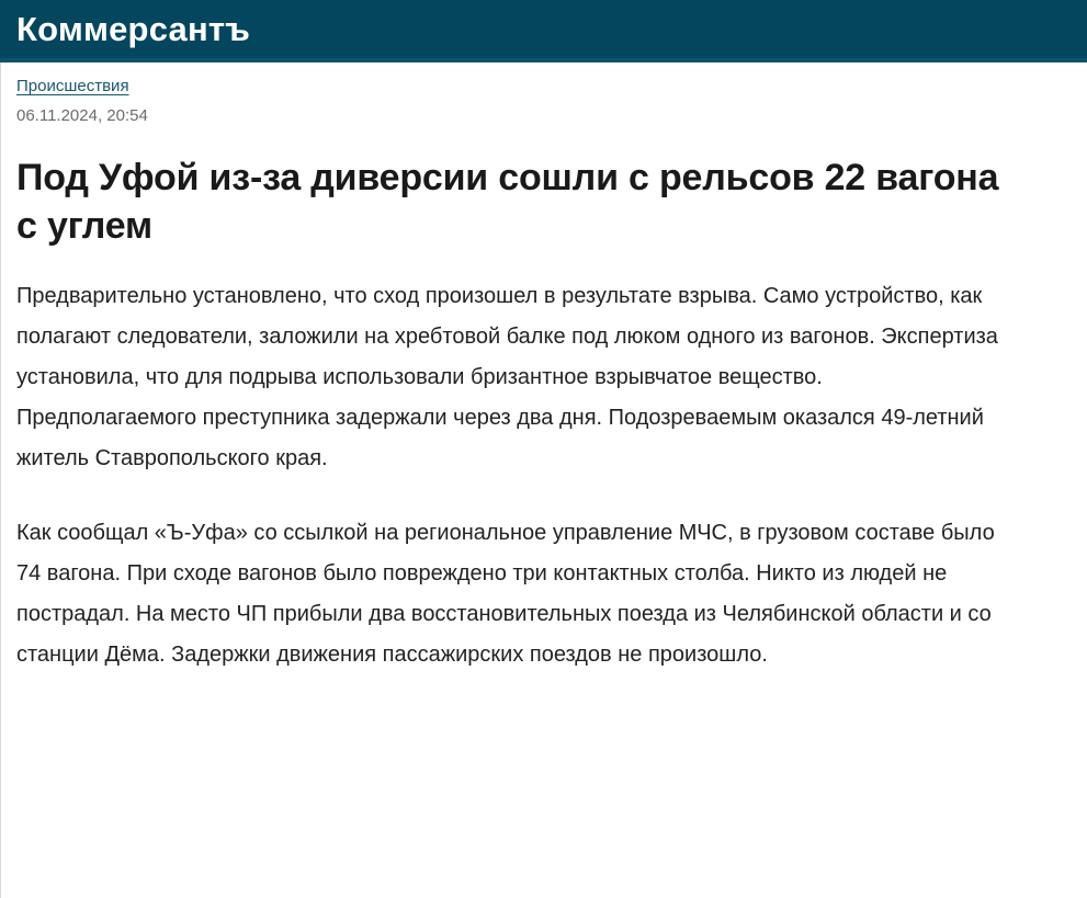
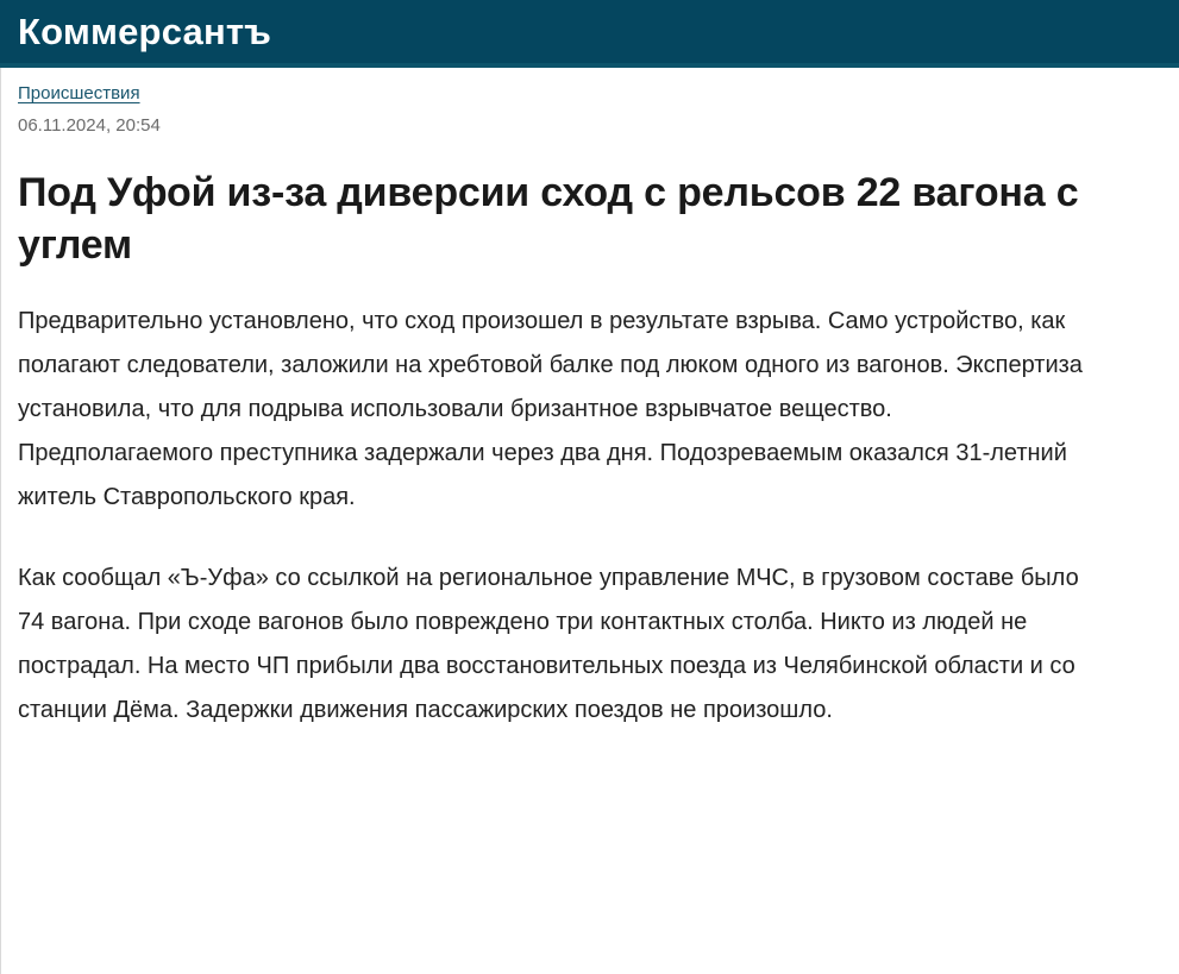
  Коммерсантъ
  Происшествия
  06.11.2024, 20:54
- Под Уфой из-за диверсии сошли с рельсов 22 вагона с углем
+ Под Уфой из-за диверсии сход с рельсов 22 вагона с углем
- Предварительно установлено, что сход произошел в результате взрыва. Само устройство, как полагают следователи, заложили на хребтовой балке под люком одного из вагонов. Экспертиза установила, что для подрыва использовали бризантное взрывчатое вещество. Предполагаемого преступника задержали через два дня. Подозреваемым оказался 49-летний житель Ставропольского края.
+ Предварительно установлено, что сход произошел в результате взрыва. Само устройство, как полагают следователи, заложили на хребтовой балке под люком одного из вагонов. Экспертиза установила, что для подрыва использовали бризантное взрывчатое вещество. Предполагаемого преступника задержали через два дня. Подозреваемым оказался 31-летний житель Ставропольского края.
  Как сообщал «Ъ-Уфа» со ссылкой на региональное управление МЧС, в грузовом составе было 74 вагона. При сходе вагонов было повреждено три контактных столба. Никто из людей не пострадал. На место ЧП прибыли два восстановительных поезда из Челябинской области и со станции Дёма. Задержки движения пассажирских поездов не произошло.
